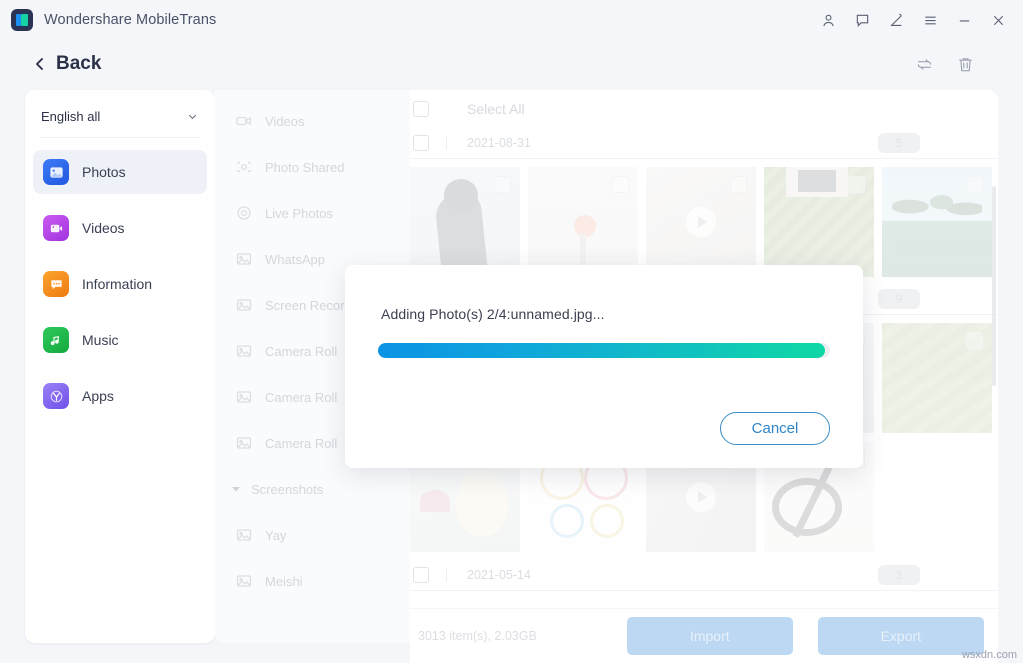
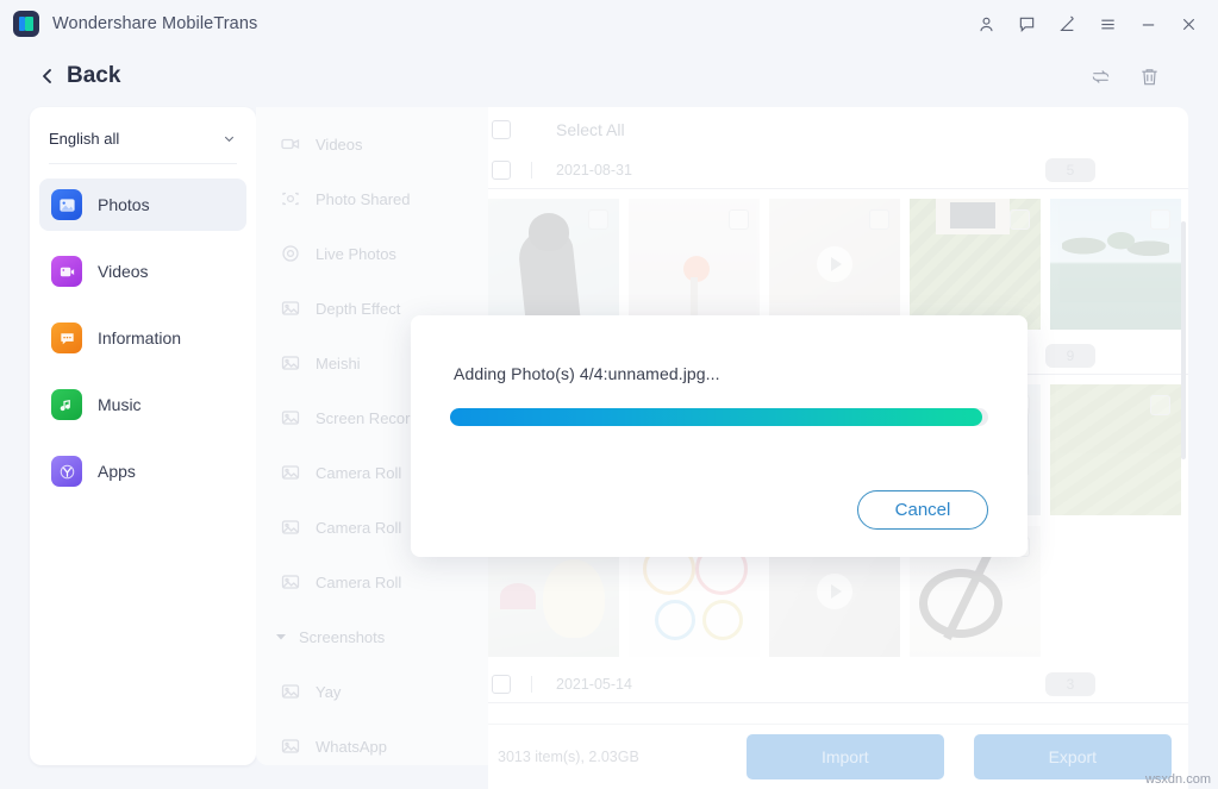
  Wondershare MobileTrans
  Back
  English all
  Photos
  Videos
  Information
  Music
  Apps
  Videos
  Photo Shared
  Live Photos
+ Depth Effect
- WhatsApp
+ Meishi
  Screen Recor
  Camera Roll
  Camera Roll
  Camera Roll
  Screenshots
  Yay
- Meishi
+ WhatsApp
  Select All
  2021-08-31
  2021-05-14
  3013 item(s), 2.03GB
  Import
  Export
- Adding Photo(s) 2/4:unnamed.jpg...
+ Adding Photo(s) 4/4:unnamed.jpg...
  Cancel
  wsxdn.com
